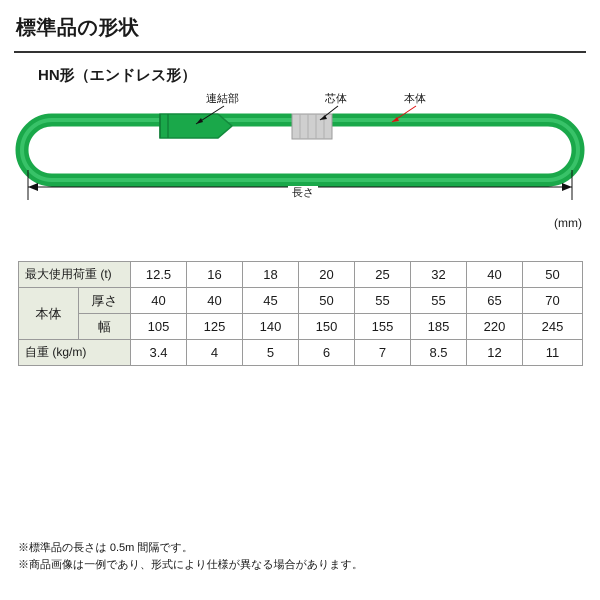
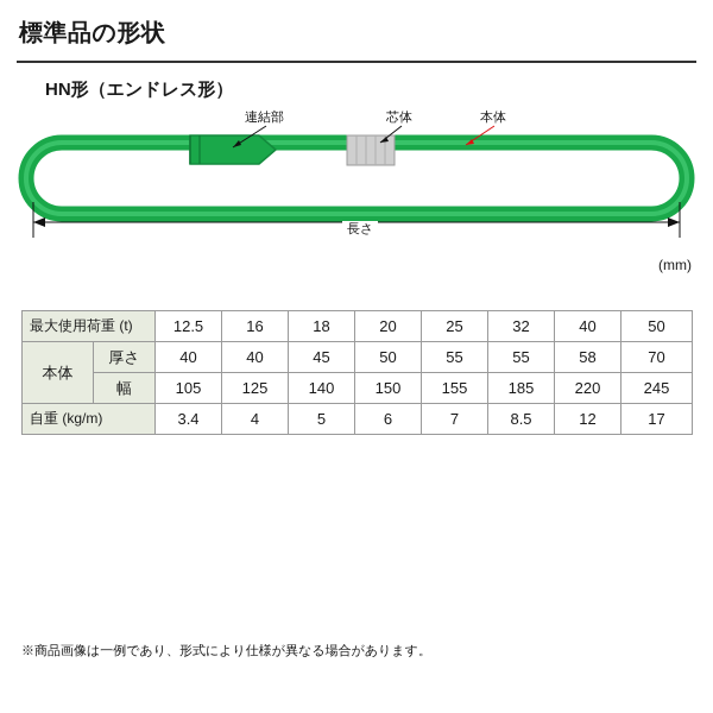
  標準品の形状
  HN形（エンドレス形）
  連結部
  芯体
  本体
  長さ
  (mm)
  最大使用荷重 (t)	12.5	16	18	20	25	32	40	50
- 本体	厚さ	40	40	45	50	55	55	65	70
+ 本体	厚さ	40	40	45	50	55	55	58	70
  幅	105	125	140	150	155	185	220	245
- 自重 (kg/m)	3.4	4	5	6	7	8.5	12	11
+ 自重 (kg/m)	3.4	4	5	6	7	8.5	12	17
- ※標準品の長さは 0.5m 間隔です。
  ※商品画像は一例であり、形式により仕様が異なる場合があります。
